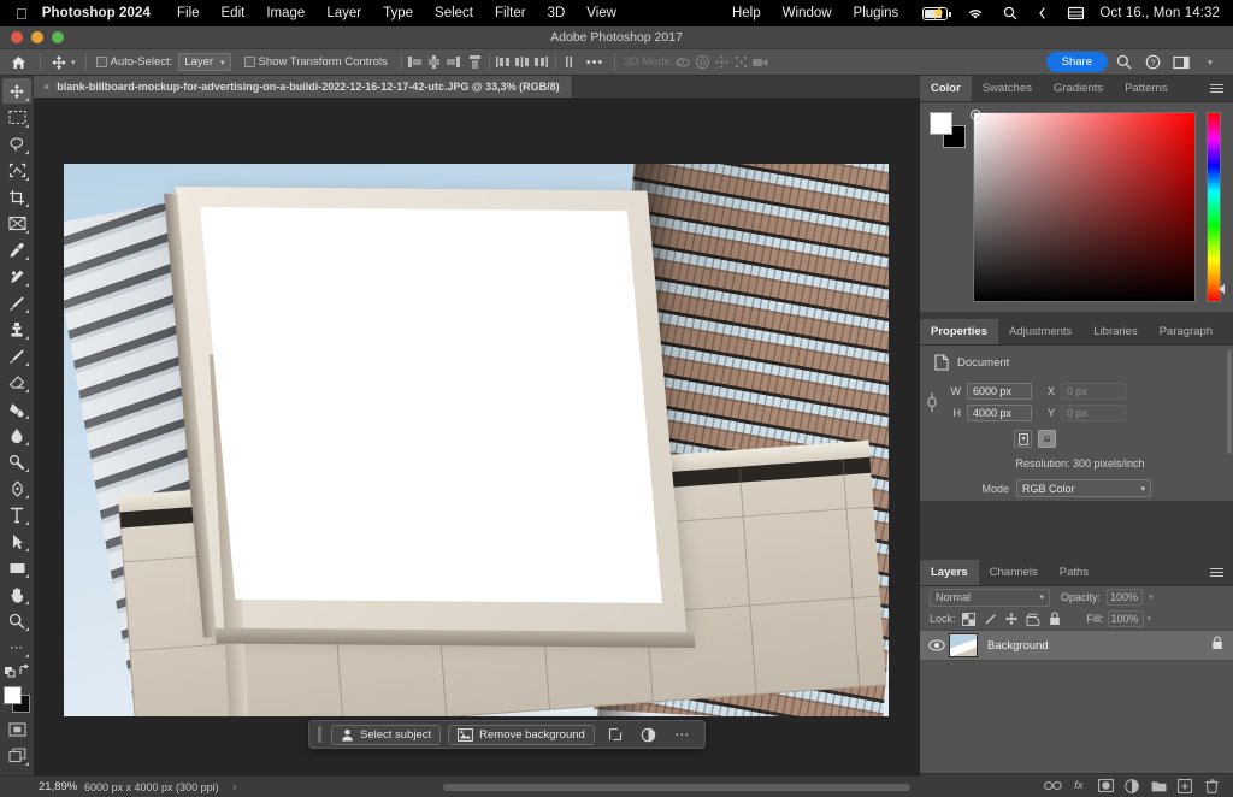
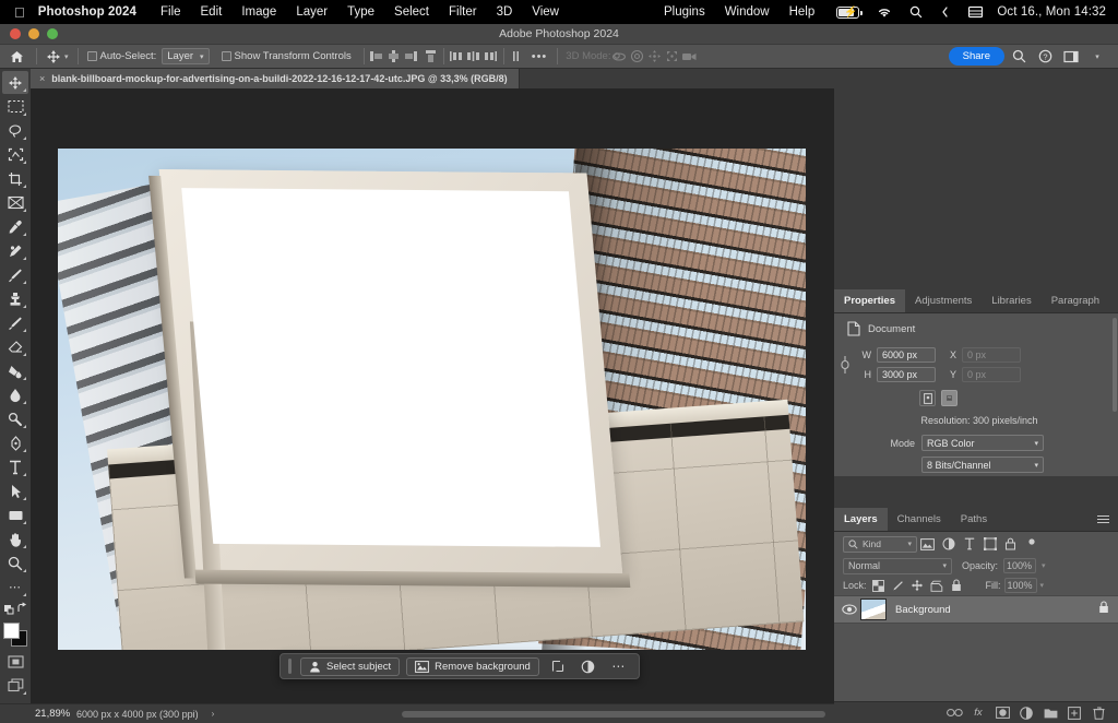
  
  Photoshop 2024
  File
  Edit
  Image
  Layer
  Type
  Select
  Filter
  3D
  View
- Help
+ Plugins
  Window
- Plugins
+ Help
  ⚡
  Oct 16., Mon 14:32
- Adobe Photoshop 2017
+ Adobe Photoshop 2024
  Auto-Select:
  Layer
  Show Transform Controls
  •••
  3D Mode:
  Share
  ?
  ×
  blank-billboard-mockup-for-advertising-on-a-buildi-2022-12-16-12-17-42-utc.JPG @ 33,3% (RGB/8)
  ⋯
  Select subject
  Remove background
  ⋯
  21,89%
  6000 px x 4000 px (300 ppi)
  ›
- Color
- Swatches
- Gradients
- Patterns
  Properties
  Adjustments
  Libraries
  Paragraph
  Document
  W
  6000 px
  X
  0 px
  H
- 4000 px
+ 3000 px
  Y
  0 px
  Resolution: 300 pixels/inch
  Mode
  RGB Color
+ 8 Bits/Channel
  Layers
  Channels
  Paths
+ Kind
  Normal
  Opacity:
  100%
  Lock:
  Fill:
  100%
  Background
  fx
